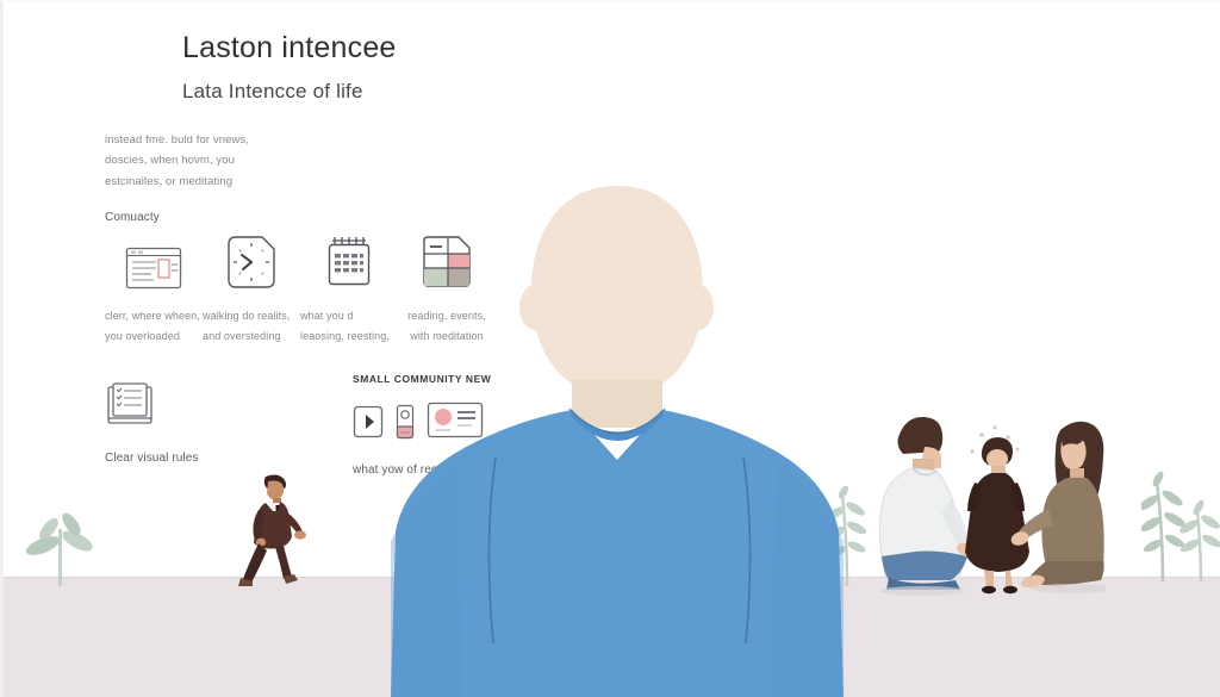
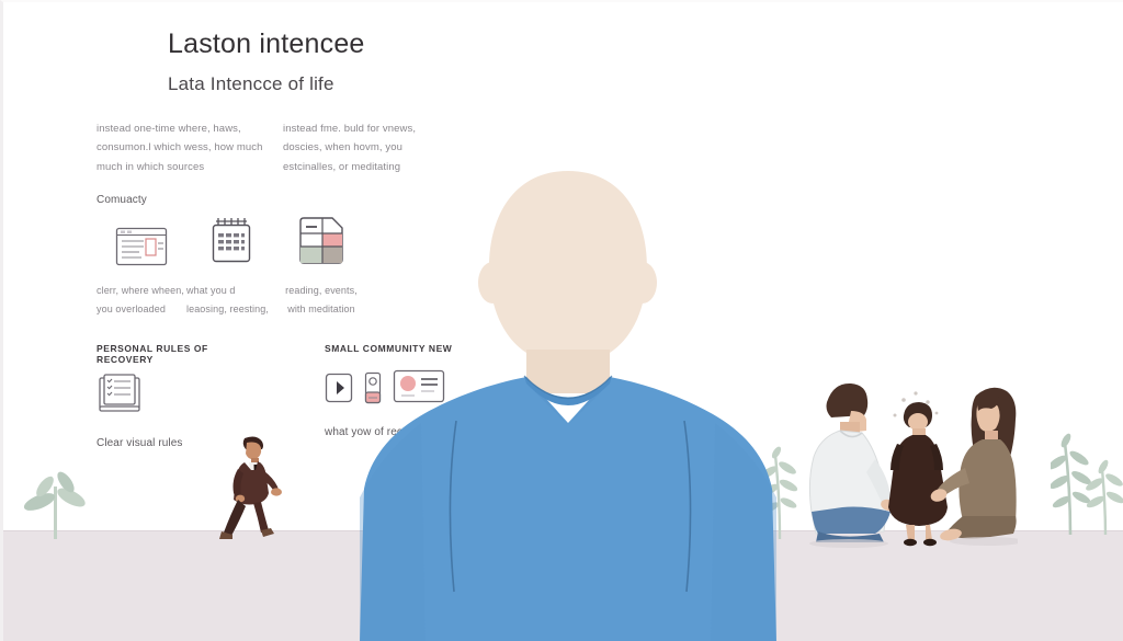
  Laston intencee
  Lata Intencce of life
+ instead one-time where, haws, consumon.l which wess, how much much in which sources
  instead fme. buld for vnews, doscies, when hovm, you estcinalles, or meditating
  Comuacty
  clerr, where wheen, you overloaded
- walking do realits, and oversteding
  what you d leaosing, reesting,
  reading, events, with meditation
+ PERSONAL RULES OF RECOVERY
  Clear visual rules
  SMALL COMMUNITY NEW
